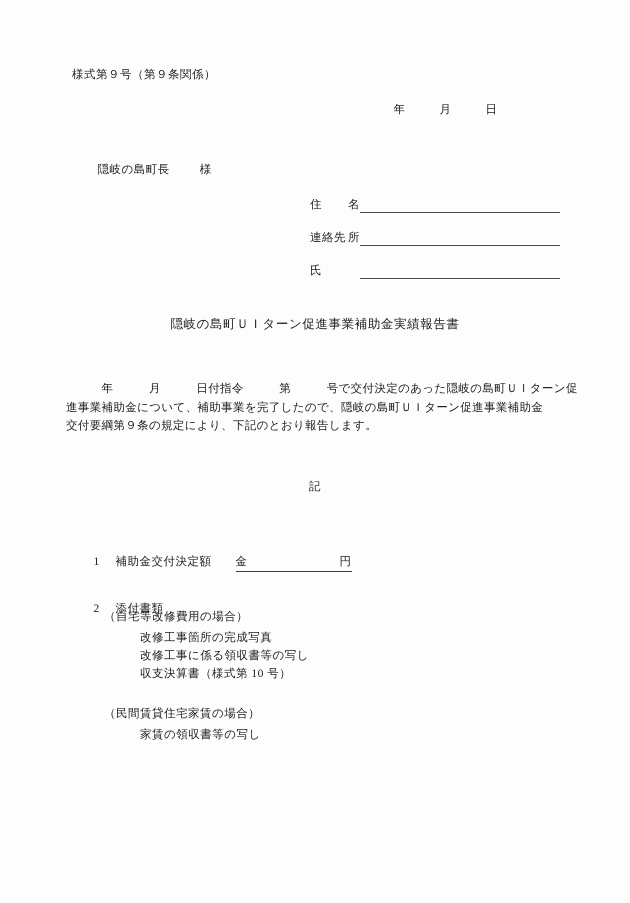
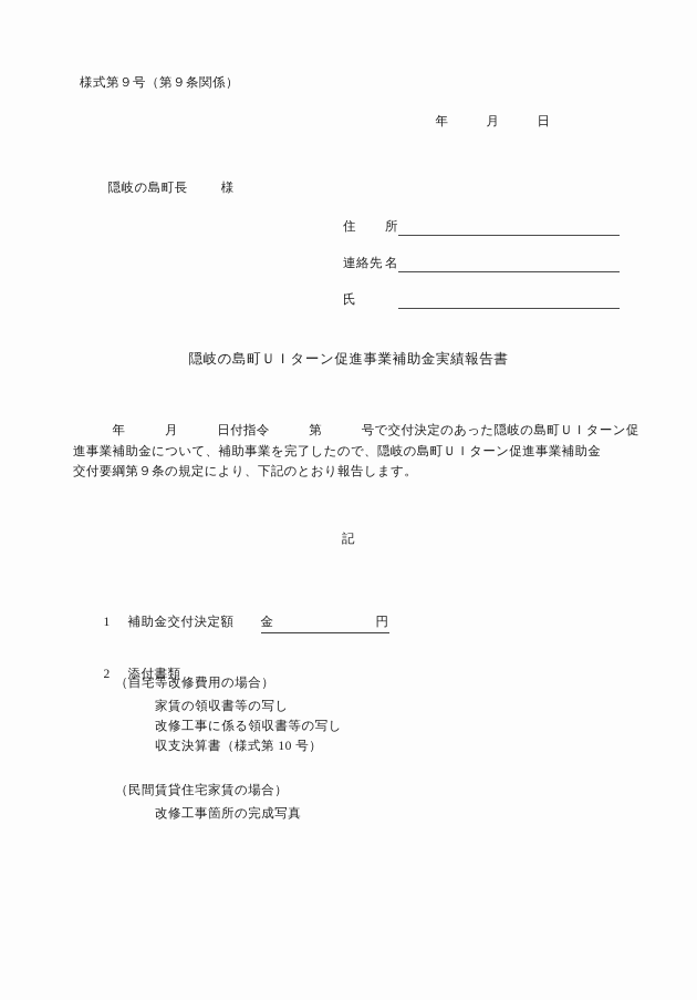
  様式第９号（第９条関係）
  年 月 日
  隠岐の島町長 様
  住
- 名
+ 所
  連絡先
- 所
+ 名
  氏
  隠岐の島町ＵＩターン促進事業補助金実績報告書
  年 月 日付指令 第 号で交付決定のあった隠岐の島町ＵＩターン促
  進事業補助金について、補助事業を完了したので、隠岐の島町ＵＩターン促進事業補助金
  交付要綱第９条の規定により、下記のとおり報告します。
  記
  1 補助金交付決定額 金 円
  2 添付書類
  （自宅等改修費用の場合）
- 改修工事箇所の完成写真
+ 家賃の領収書等の写し
  改修工事に係る領収書等の写し
  収支決算書（様式第 10 号）
  （民間賃貸住宅家賃の場合）
- 家賃の領収書等の写し
+ 改修工事箇所の完成写真
